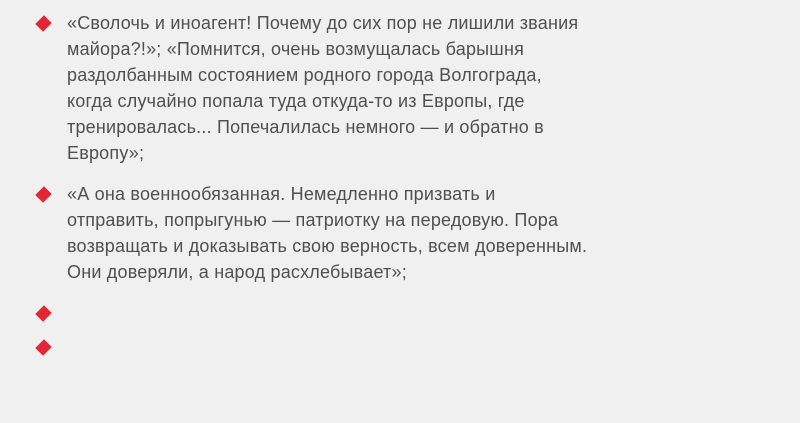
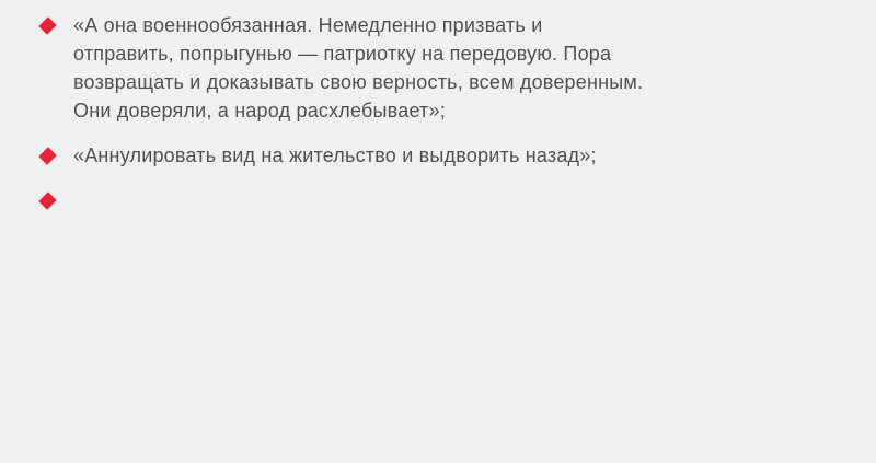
- «Сволочь и иноагент! Почему до сих пор не лишили звания
- майора?!»; «Помнится, очень возмущалась барышня
- раздолбанным состоянием родного города Волгограда,
- когда случайно попала туда откуда-то из Европы, где
- тренировалась... Попечалилась немного — и обратно в
- Европу»;
  «А она военнообязанная. Немедленно призвать и
  отправить, попрыгунью — патриотку на передовую. Пора
  возвращать и доказывать свою верность, всем доверенным.
  Они доверяли, а народ расхлебывает»;
+ «Аннулировать вид на жительство и выдворить назад»;
